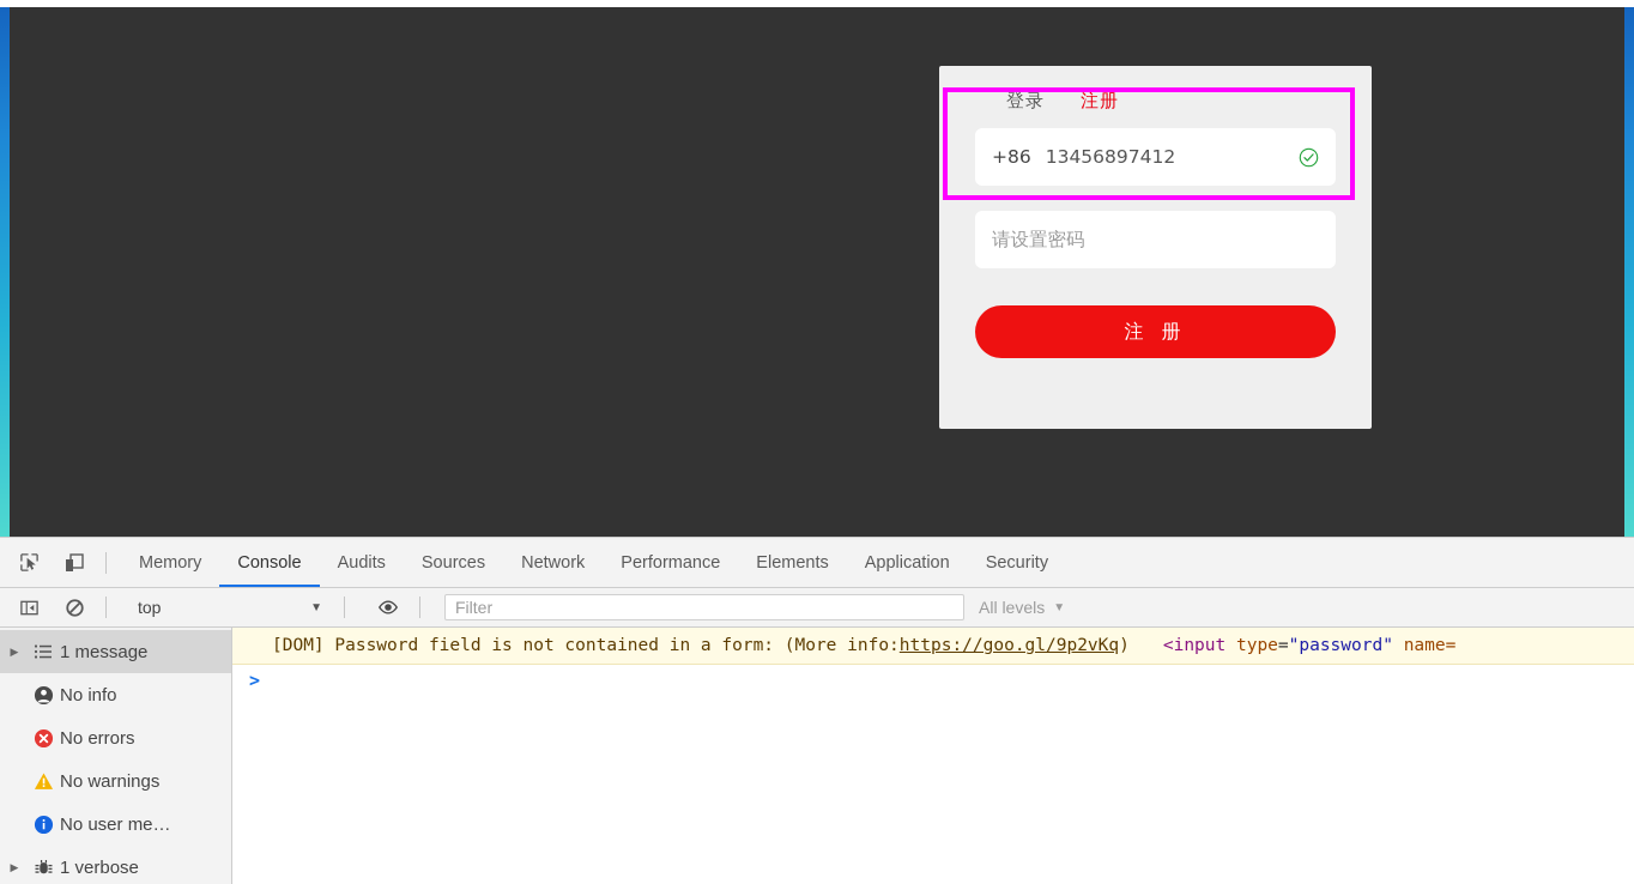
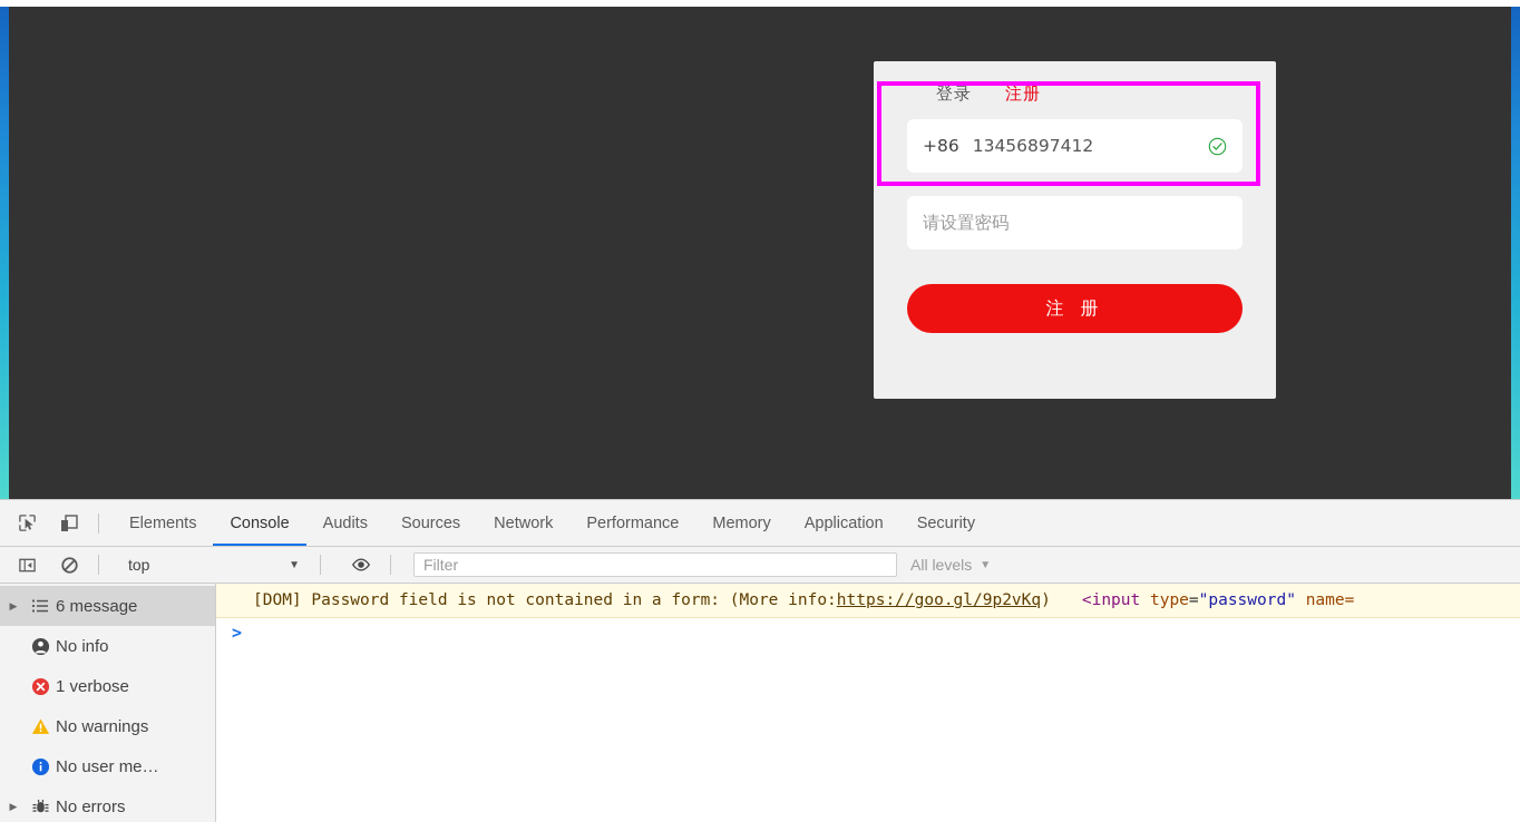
  登录
  注册
  +86
  13456897412
  请设置密码
  注 册
- Memory
+ Elements
  Console
  Audits
  Sources
  Network
  Performance
- Elements
+ Memory
  Application
  Security
  top
  ▼
  Filter
  All levels
  ▼
  ▶
- 1 message
+ 6 message
  No info
- No errors
+ 1 verbose
  No warnings
  No user me…
  ▶
- 1 verbose
+ No errors
  [DOM] Password field is not contained in a form: (More info:
  https://goo.gl/9p2vKq
  )
  <input type="password" name=
  >
